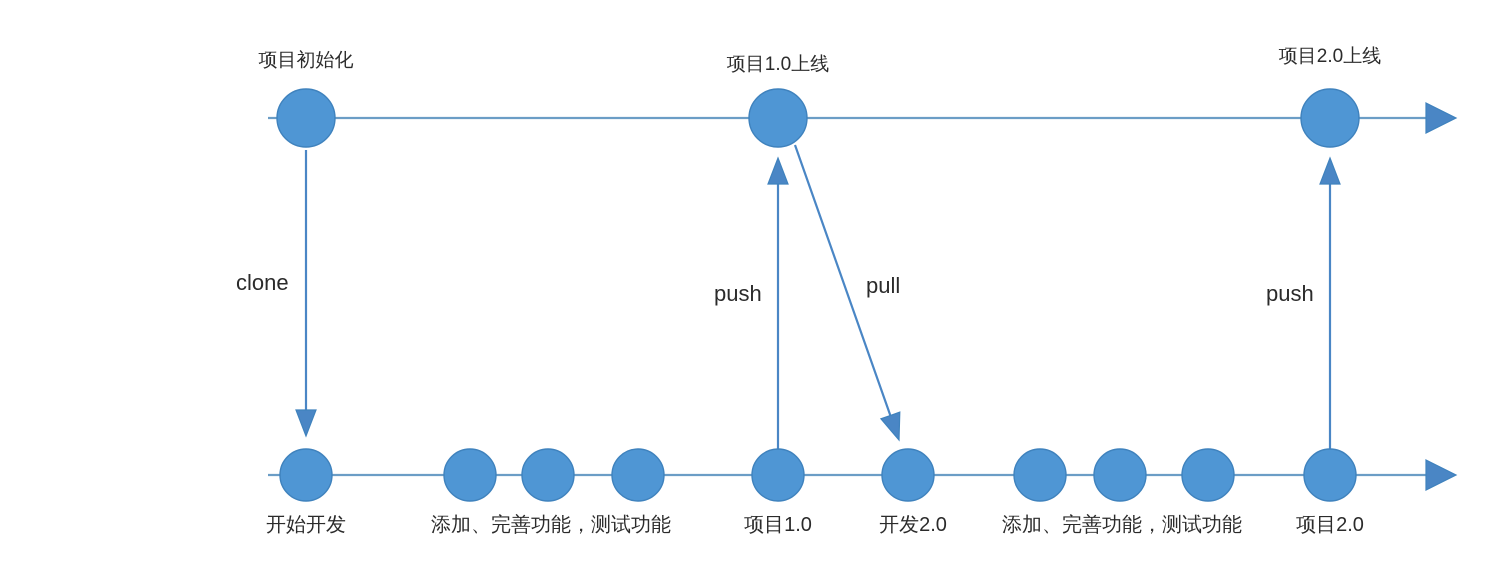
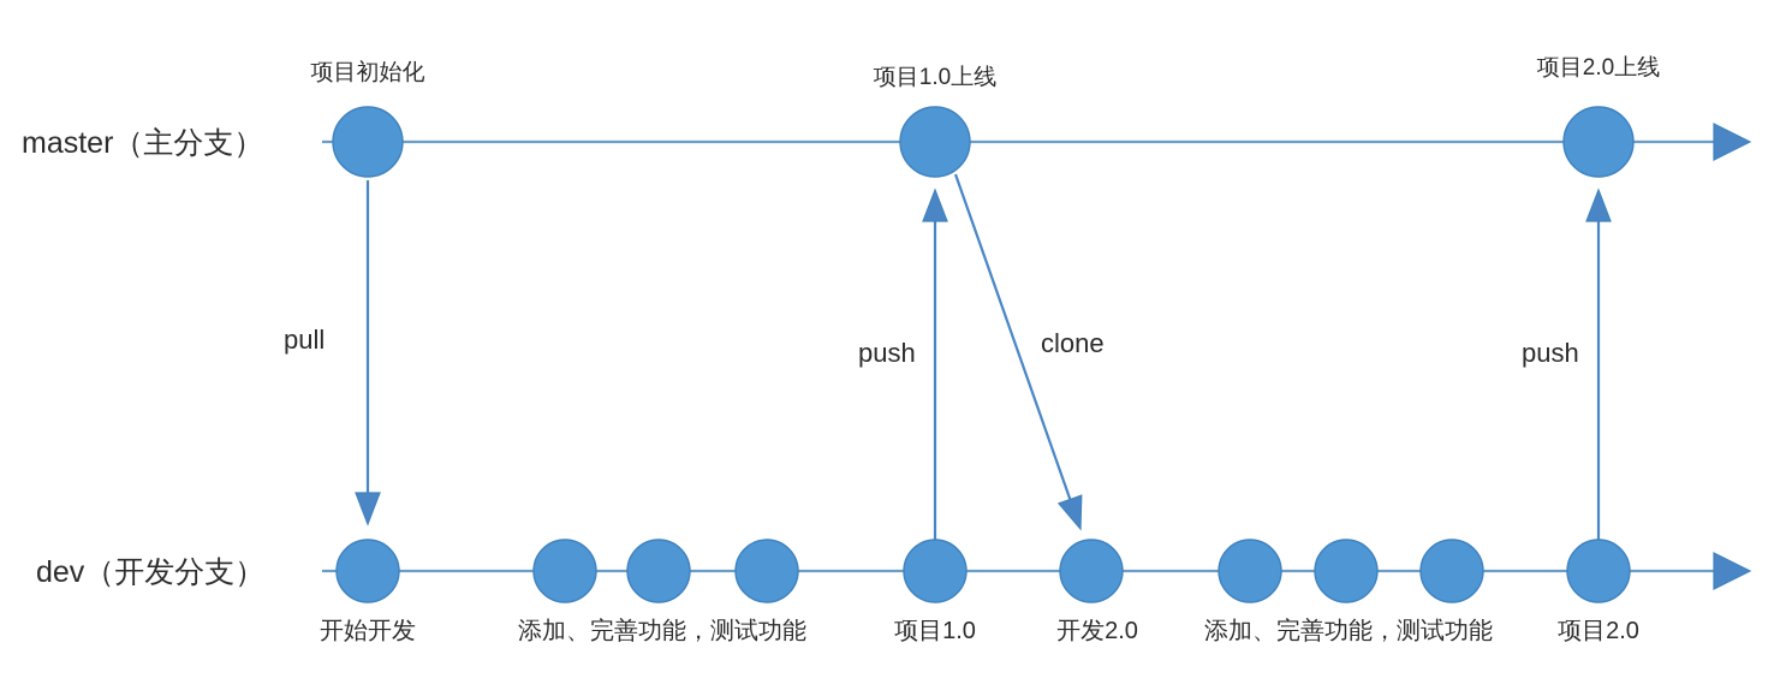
+ master（主分支）
  项目初始化
  项目1.0上线
  项目2.0上线
+ dev（开发分支）
  开始开发
  项目1.0
  开发2.0
  项目2.0
  添加、完善功能，测试功能
  添加、完善功能，测试功能
- clone
+ pull
  push
- pull
+ clone
  push
